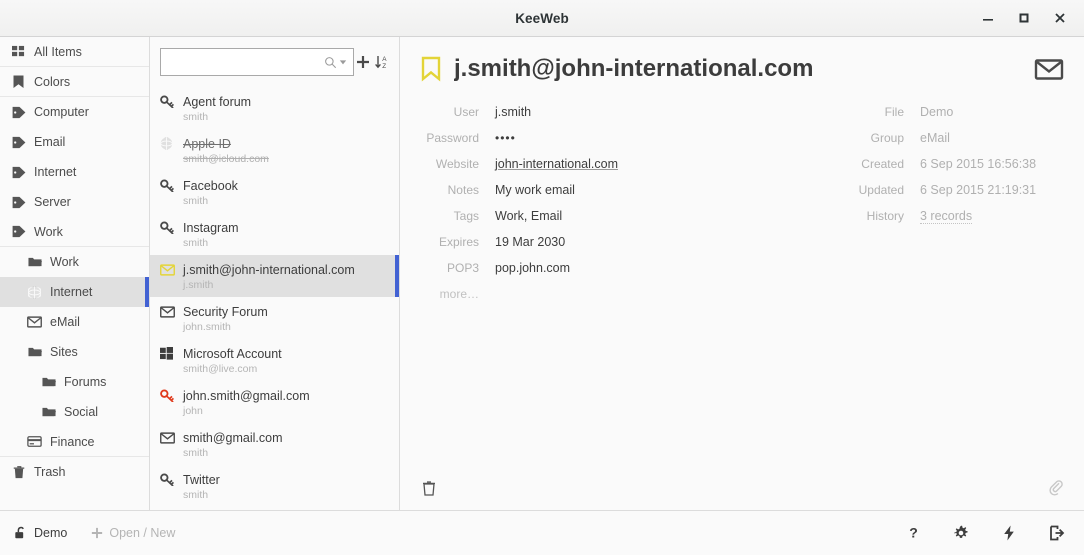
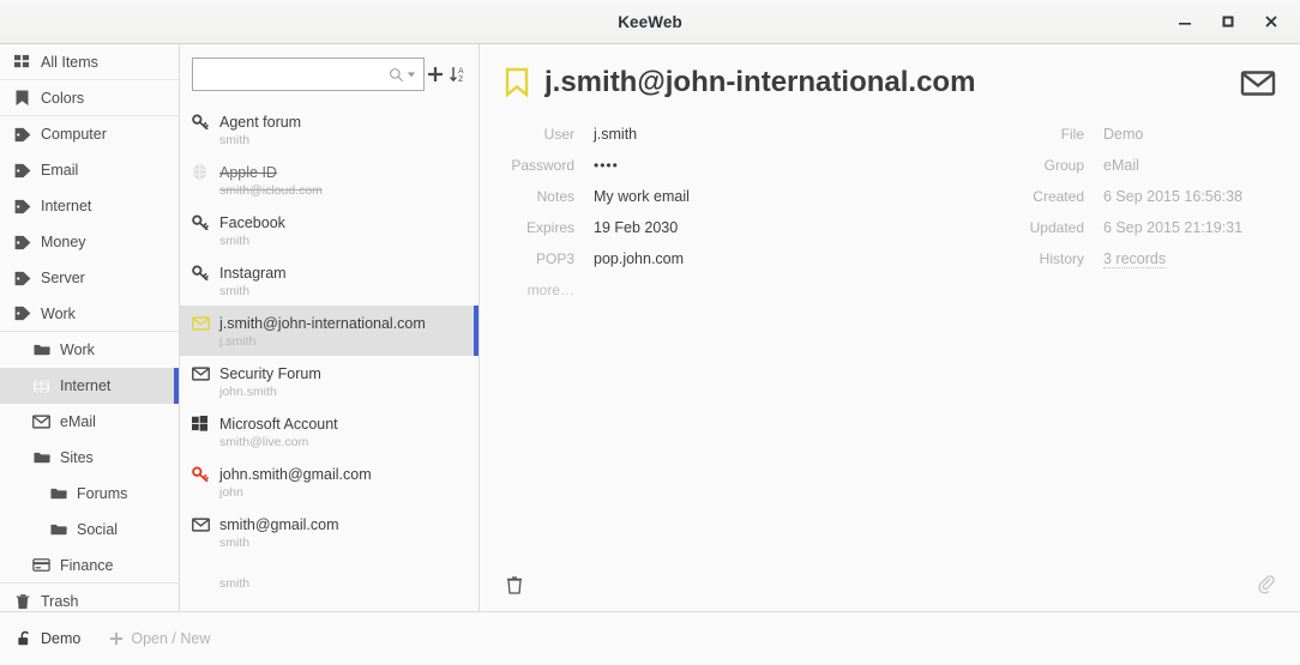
  KeeWeb
  All Items
  Colors
  Computer
  Email
  Internet
+ Money
  Server
  Work
  Work
  Internet
  eMail
  Sites
  Forums
  Social
  Finance
  Trash
  Agent forum
  smith
  Apple ID
  smith@icloud.com
  Facebook
  smith
  Instagram
  smith
  j.smith@john-international.com
  j.smith
  Security Forum
  john.smith
  Microsoft Account
  smith@live.com
  john.smith@gmail.com
  john
  smith@gmail.com
  smith
- Twitter
  smith
  j.smith@john-international.com
  User
  j.smith
  Password
  ••••
- Website
- john-international.com
  Notes
  My work email
- Tags
- Work, Email
  Expires
- 19 Mar 2030
+ 19 Feb 2030
  POP3
  pop.john.com
  more…
  File
  Demo
  Group
  eMail
  Created
  6 Sep 2015 16:56:38
  Updated
  6 Sep 2015 21:19:31
  History
  3 records
  Demo
  Open / New
- ?
